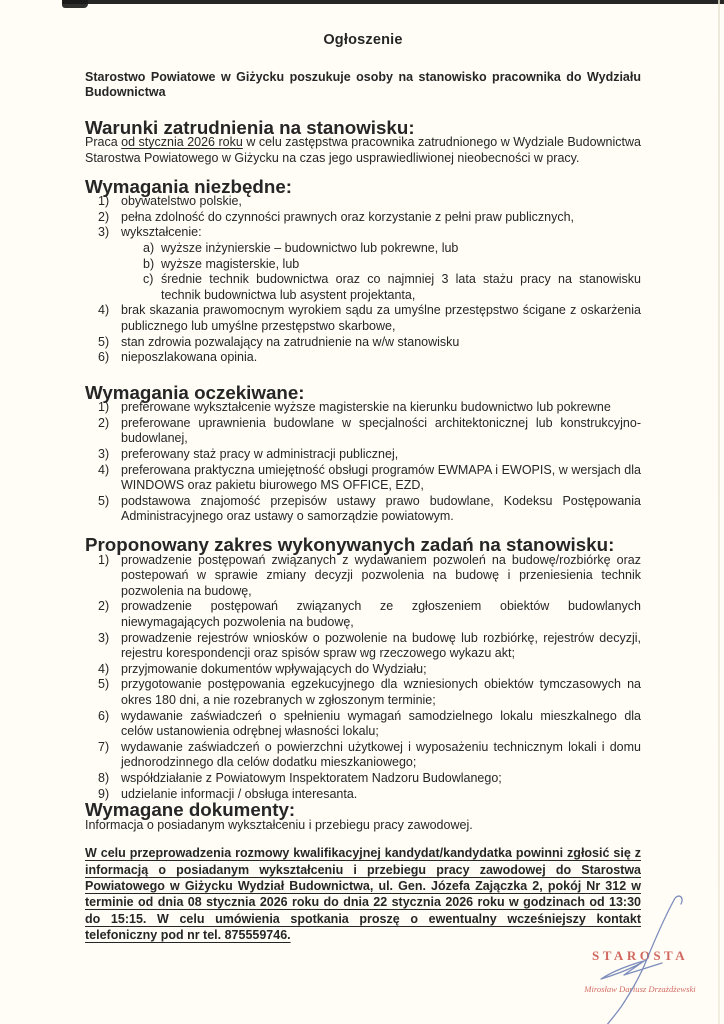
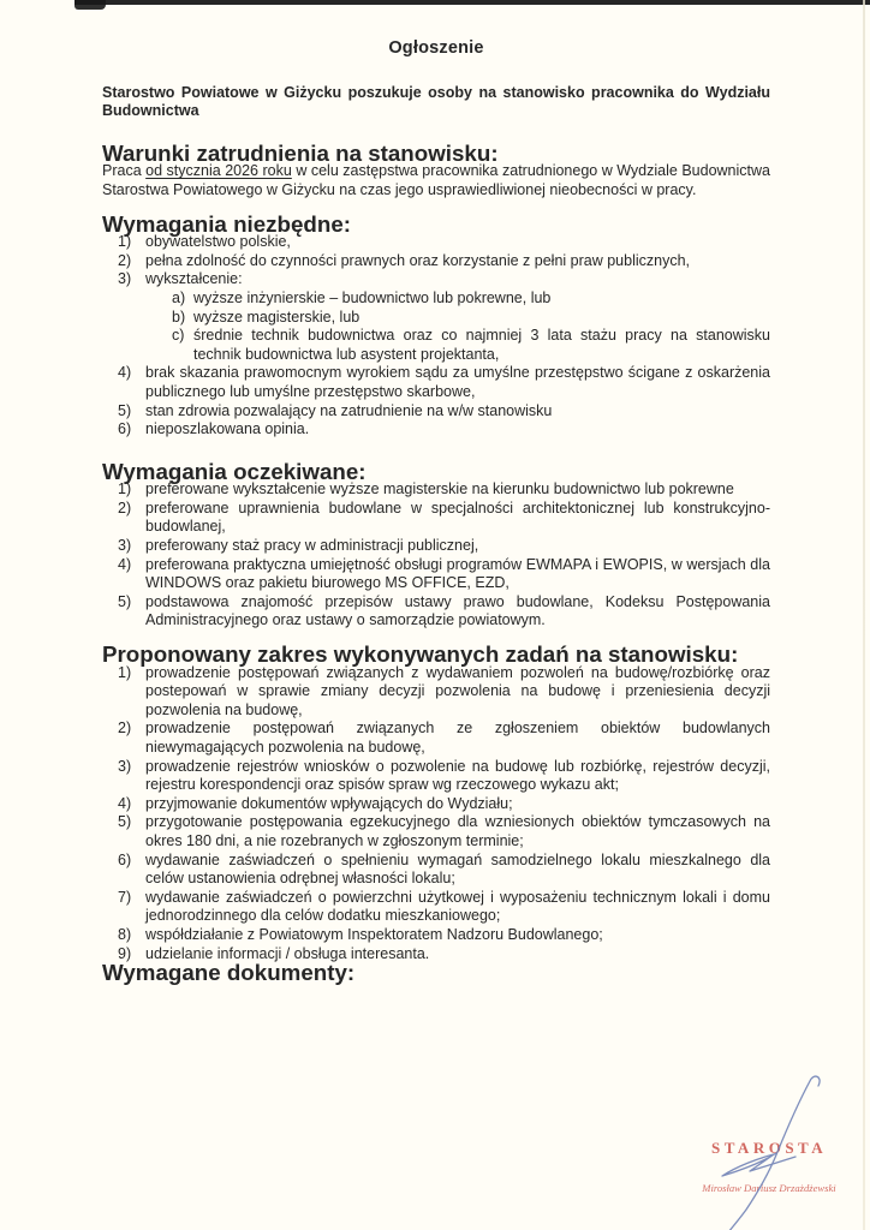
  Ogłoszenie
  Starostwo Powiatowe w Giżycku poszukuje osoby na stanowisko pracownika do Wydziału Budownictwa
  Warunki zatrudnienia na stanowisku:
  Praca od stycznia 2026 roku w celu zastępstwa pracownika zatrudnionego w Wydziale Budownictwa Starostwa Powiatowego w Giżycku na czas jego usprawiedliwionej nieobecności w pracy.
  Wymagania niezbędne:
  1)
  obywatelstwo polskie,
  2)
  pełna zdolność do czynności prawnych oraz korzystanie z pełni praw publicznych,
  3)
  wykształcenie:
  a)
  wyższe inżynierskie – budownictwo lub pokrewne, lub
  b)
  wyższe magisterskie, lub
  c)
  średnie technik budownictwa oraz co najmniej 3 lata stażu pracy na stanowisku technik budownictwa lub asystent projektanta,
  4)
  brak skazania prawomocnym wyrokiem sądu za umyślne przestępstwo ścigane z oskarżenia publicznego lub umyślne przestępstwo skarbowe,
  5)
  stan zdrowia pozwalający na zatrudnienie na w/w stanowisku
  6)
  nieposzlakowana opinia.
  Wymagania oczekiwane:
  1)
  preferowane wykształcenie wyższe magisterskie na kierunku budownictwo lub pokrewne
  2)
  preferowane uprawnienia budowlane w specjalności architektonicznej lub konstrukcyjno-budowlanej,
  3)
  preferowany staż pracy w administracji publicznej,
  4)
  preferowana praktyczna umiejętność obsługi programów EWMAPA i EWOPIS, w wersjach dla WINDOWS oraz pakietu biurowego MS OFFICE, EZD,
  5)
  podstawowa znajomość przepisów ustawy prawo budowlane, Kodeksu Postępowania Administracyjnego oraz ustawy o samorządzie powiatowym.
  Proponowany zakres wykonywanych zadań na stanowisku:
  1)
- prowadzenie postępowań związanych z wydawaniem pozwoleń na budowę/rozbiórkę oraz postepowań w sprawie zmiany decyzji pozwolenia na budowę i przeniesienia technik pozwolenia na budowę,
+ prowadzenie postępowań związanych z wydawaniem pozwoleń na budowę/rozbiórkę oraz postepowań w sprawie zmiany decyzji pozwolenia na budowę i przeniesienia decyzji pozwolenia na budowę,
  2)
  prowadzenie postępowań związanych ze zgłoszeniem obiektów budowlanych niewymagających pozwolenia na budowę,
  3)
  prowadzenie rejestrów wniosków o pozwolenie na budowę lub rozbiórkę, rejestrów decyzji, rejestru korespondencji oraz spisów spraw wg rzeczowego wykazu akt;
  4)
  przyjmowanie dokumentów wpływających do Wydziału;
  5)
  przygotowanie postępowania egzekucyjnego dla wzniesionych obiektów tymczasowych na okres 180 dni, a nie rozebranych w zgłoszonym terminie;
  6)
  wydawanie zaświadczeń o spełnieniu wymagań samodzielnego lokalu mieszkalnego dla celów ustanowienia odrębnej własności lokalu;
  7)
  wydawanie zaświadczeń o powierzchni użytkowej i wyposażeniu technicznym lokali i domu jednorodzinnego dla celów dodatku mieszkaniowego;
  8)
  współdziałanie z Powiatowym Inspektoratem Nadzoru Budowlanego;
  9)
  udzielanie informacji / obsługa interesanta.
  Wymagane dokumenty:
- Informacja o posiadanym wykształceniu i przebiegu pracy zawodowej.
- W celu przeprowadzenia rozmowy kwalifikacyjnej kandydat/kandydatka powinni zgłosić się z informacją o posiadanym wykształceniu i przebiegu pracy zawodowej do Starostwa Powiatowego w Giżycku Wydział Budownictwa, ul. Gen. Józefa Zajączka 2, pokój Nr 312 w terminie od dnia 08 stycznia 2026 roku do dnia 22 stycznia 2026 roku w godzinach od 13:30 do 15:15. W celu umówienia spotkania proszę o ewentualny wcześniejszy kontakt telefoniczny pod nr tel. 875559746.
  STAROSTA
  Mirosław Dariusz Drzażdżewski
